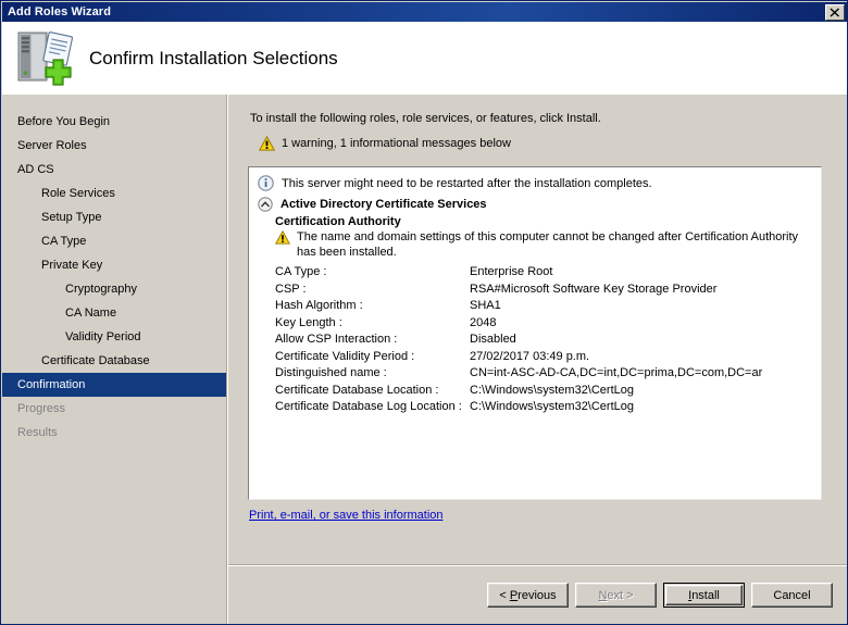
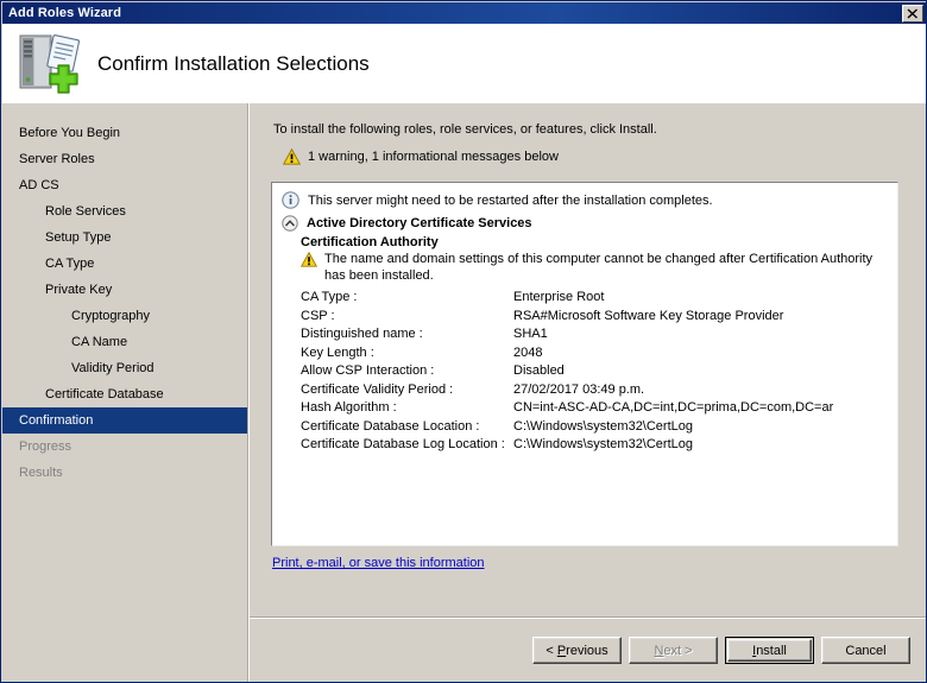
  Add Roles Wizard
  Confirm Installation Selections
  Before You Begin
  Server Roles
  AD CS
  Role Services
  Setup Type
  CA Type
  Private Key
  Cryptography
  CA Name
  Validity Period
  Certificate Database
  Confirmation
  Progress
  Results
  To install the following roles, role services, or features, click Install.
  1 warning, 1 informational messages below
  This server might need to be restarted after the installation completes.
  Active Directory Certificate Services
  Certification Authority
  The name and domain settings of this computer cannot be changed after Certification Authority has been installed.
  CA Type :	Enterprise Root
  CSP :	RSA#Microsoft Software Key Storage Provider
- Hash Algorithm :	SHA1
+ Distinguished name :	SHA1
  Key Length :	2048
  Allow CSP Interaction :	Disabled
  Certificate Validity Period :	27/02/2017 03:49 p.m.
- Distinguished name :	CN=int-ASC-AD-CA,DC=int,DC=prima,DC=com,DC=ar
+ Hash Algorithm :	CN=int-ASC-AD-CA,DC=int,DC=prima,DC=com,DC=ar
  Certificate Database Location :	C:\Windows\system32\CertLog
  Certificate Database Log Location :	C:\Windows\system32\CertLog
  Print, e-mail, or save this information
  < Previous
  Next >
  Install
  Cancel
